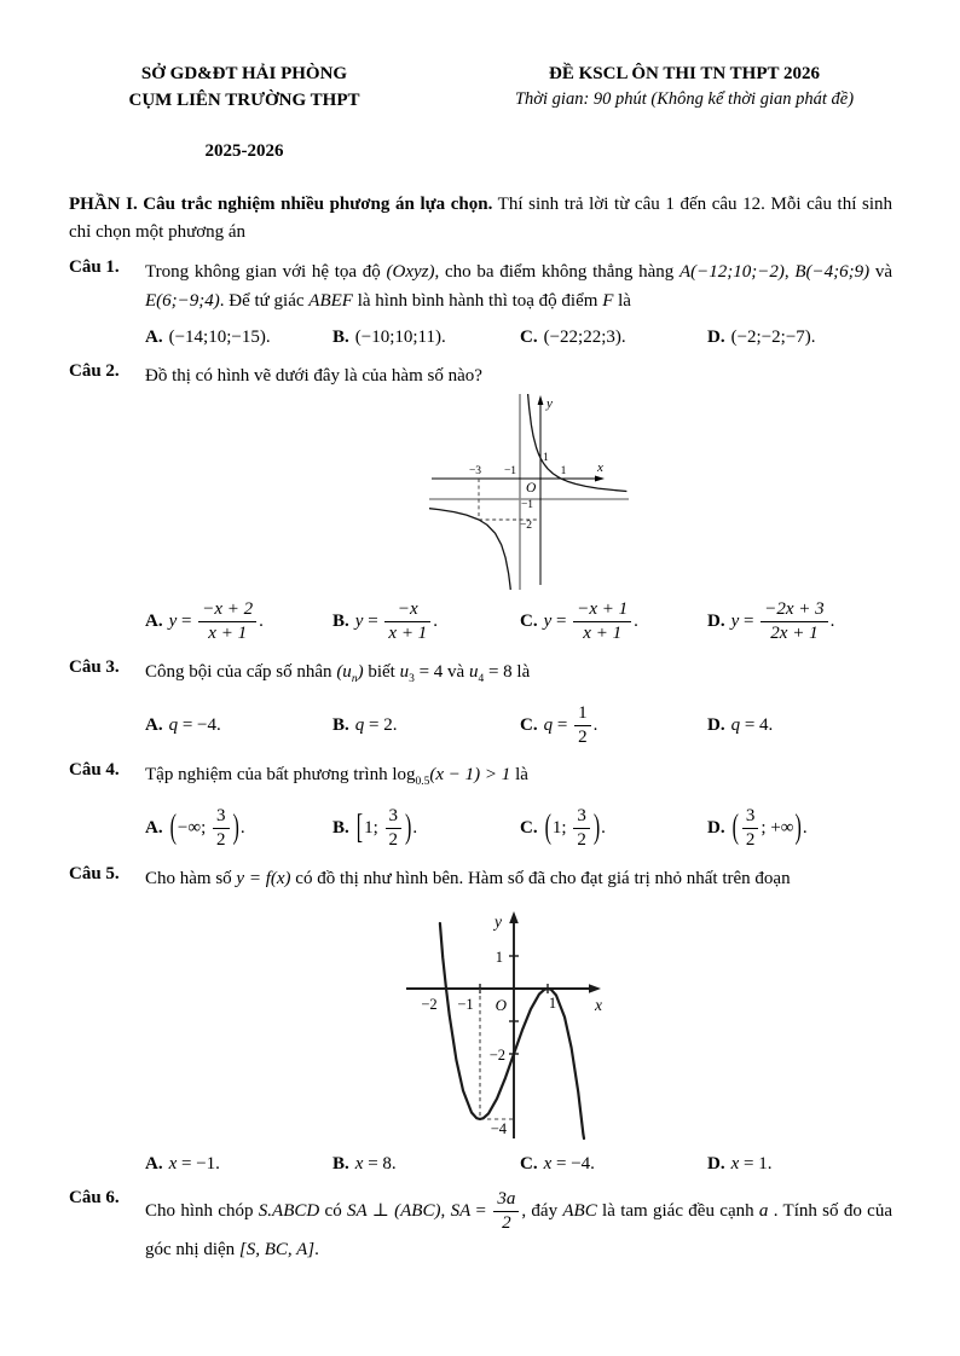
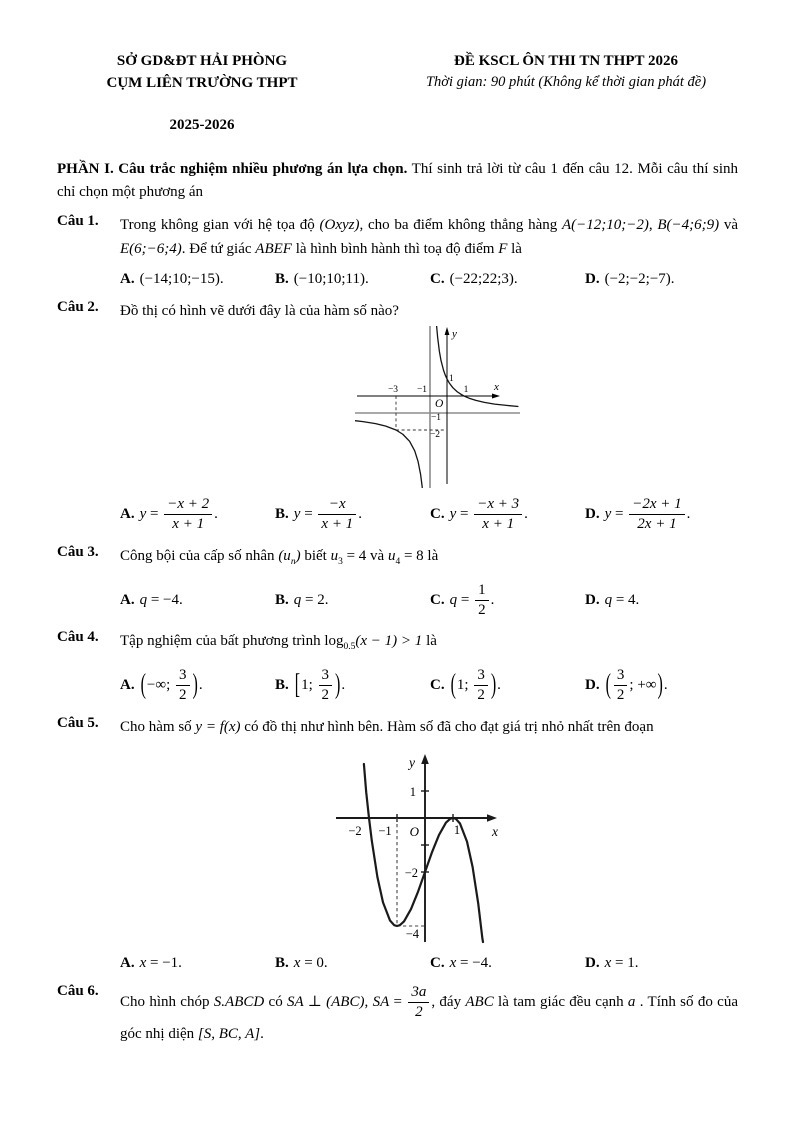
  SỞ GD&ĐT HẢI PHÒNG
  CỤM LIÊN TRƯỜNG THPT
  2025-2026
  ĐỀ KSCL ÔN THI TN THPT 2026
  Thời gian: 90 phút (Không kể thời gian phát đề)
  PHẦN I. Câu trắc nghiệm nhiều phương án lựa chọn. Thí sinh trả lời từ câu 1 đến câu 12. Mỗi câu thí sinh chỉ chọn một phương án
  Câu 1.
- Trong không gian với hệ tọa độ (Oxyz), cho ba điểm không thẳng hàng A(−12;10;−2), B(−4;6;9) và E(6;−9;4). Để tứ giác ABEF là hình bình hành thì toạ độ điểm F là
+ Trong không gian với hệ tọa độ (Oxyz), cho ba điểm không thẳng hàng A(−12;10;−2), B(−4;6;9) và E(6;−6;4). Để tứ giác ABEF là hình bình hành thì toạ độ điểm F là
  A. (−14;10;−15).
  B. (−10;10;11).
  C. (−22;22;3).
  D. (−2;−2;−7).
  Câu 2.
  Đồ thị có hình vẽ dưới đây là của hàm số nào?
  y
  x
  O
  −3
  −1
  1
  1
  −1
  −2
  A. y =
  −x + 2
  x + 1
  .
  B. y =
  −x
  x + 1
  .
  C. y =
- −x + 1
+ −x + 3
  x + 1
  .
  D. y =
- −2x + 3
+ −2x + 1
  2x + 1
  .
  Câu 3.
  Công bội của cấp số nhân (un) biết u3 = 4 và u4 = 8 là
  A. q = −4.
  B. q = 2.
  C. q =
  1
  2
  .
  D. q = 4.
  Câu 4.
  Tập nghiệm của bất phương trình log0.5(x − 1) > 1 là
  A. (−∞;
  3
  2
  ).
  B. [1;
  3
  2
  ).
  C. (1;
  3
  2
  ).
  D. (
  3
  2
  ; +∞).
  Câu 5.
  Cho hàm số y = f(x) có đồ thị như hình bên. Hàm số đã cho đạt giá trị nhỏ nhất trên đoạn
  y
  x
  O
  1
  −2
  −1
  1
  −2
  −4
  A. x = −1.
- B. x = 8.
+ B. x = 0.
  C. x = −4.
  D. x = 1.
  Câu 6.
  Cho hình chóp S.ABCD có SA ⊥ (ABC), SA =
  3a
  2
  , đáy ABC là tam giác đều cạnh a . Tính số đo của góc nhị diện [S, BC, A].
